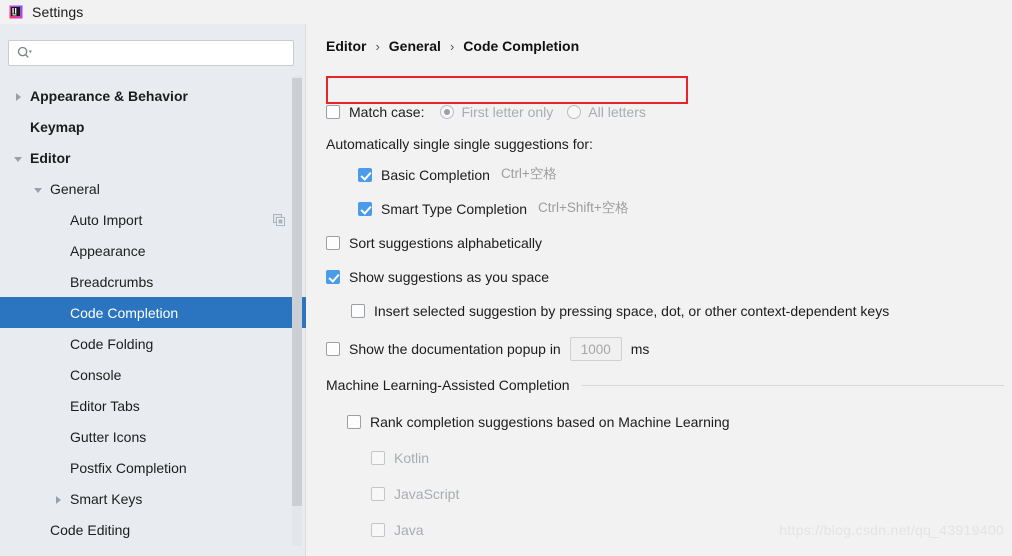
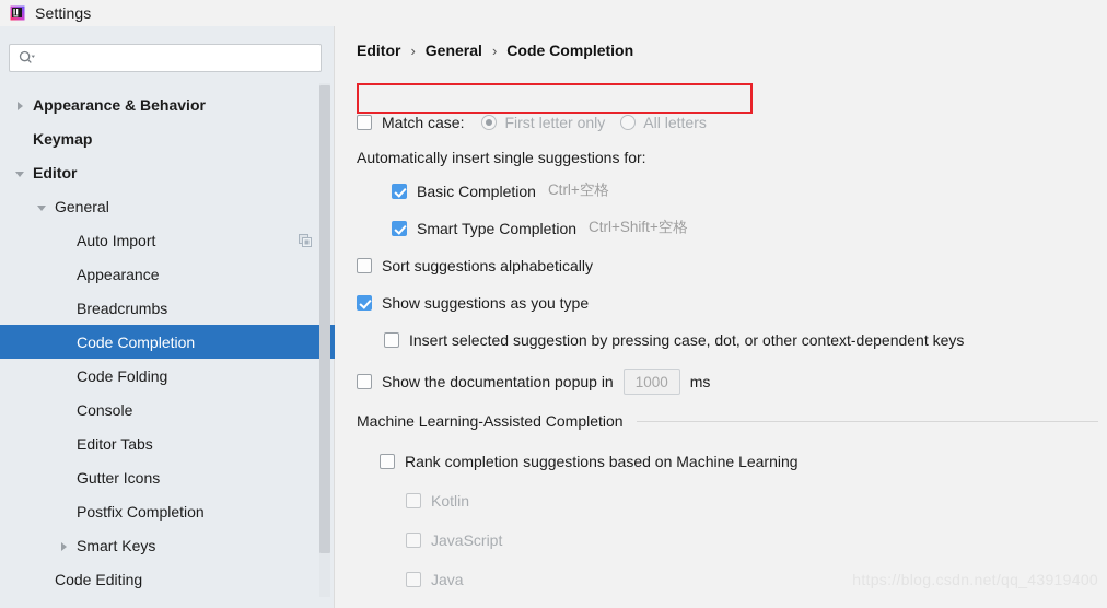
  Settings
  Appearance & Behavior
  Keymap
  Editor
  General
  Auto Import
  Appearance
  Breadcrumbs
  Code Completion
  Code Folding
  Console
  Editor Tabs
  Gutter Icons
  Postfix Completion
  Smart Keys
  Code Editing
  Editor
  ›
  General
  ›
  Code Completion
  Match case:
  First letter only
  All letters
- Automatically single single suggestions for:
+ Automatically insert single suggestions for:
  Basic Completion
  Ctrl+空格
  Smart Type Completion
  Ctrl+Shift+空格
  Sort suggestions alphabetically
- Show suggestions as you space
+ Show suggestions as you type
- Insert selected suggestion by pressing space, dot, or other context-dependent keys
+ Insert selected suggestion by pressing case, dot, or other context-dependent keys
  Show the documentation popup in
  1000
  ms
  Machine Learning-Assisted Completion
  Rank completion suggestions based on Machine Learning
  Kotlin
  JavaScript
  Java
